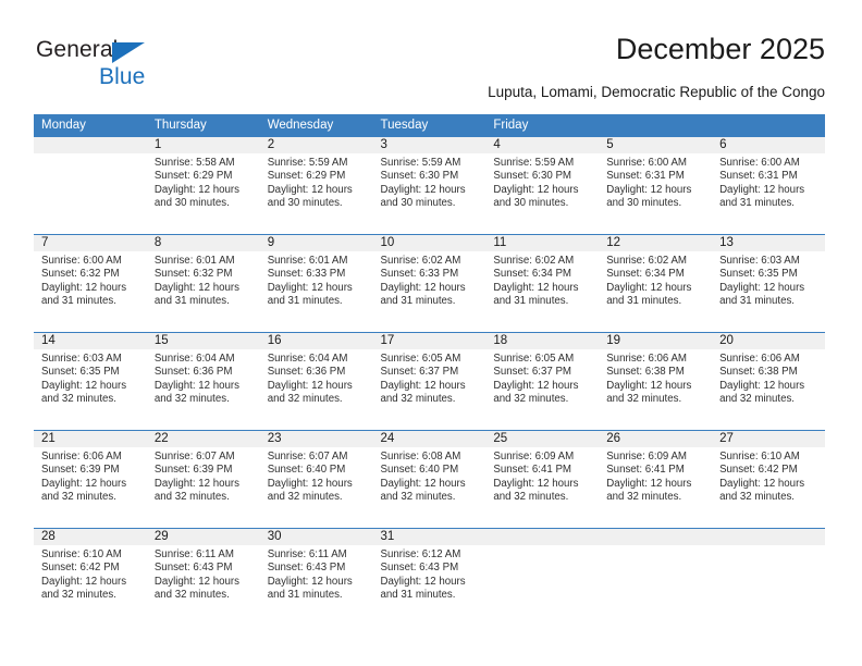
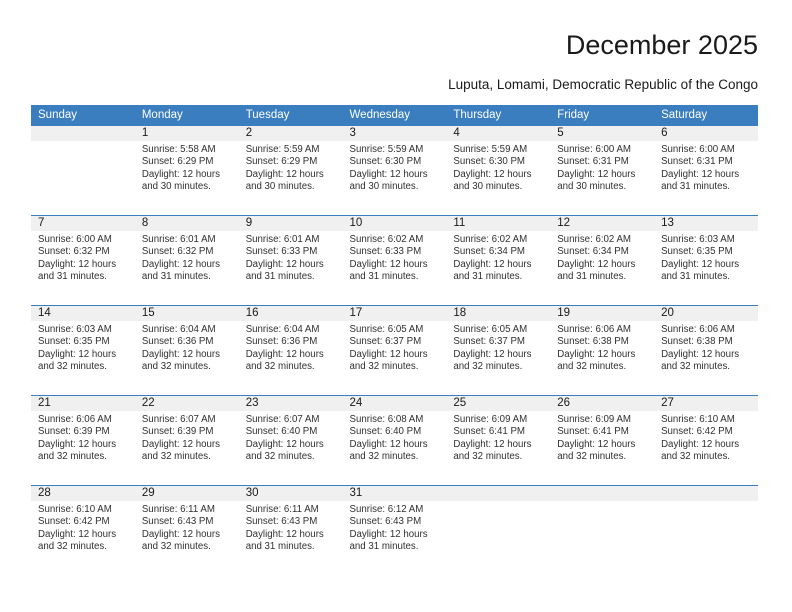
- General
- Blue
  December 2025
  Luputa, Lomami, Democratic Republic of the Congo
+ Sunday
  Monday
- Thursday
+ Tuesday
  Wednesday
- Tuesday
+ Thursday
  Friday
+ Saturday
  1
  Sunrise: 5:58 AM
  Sunset: 6:29 PM
  Daylight: 12 hours and 30 minutes.
  2
  Sunrise: 5:59 AM
  Sunset: 6:29 PM
  Daylight: 12 hours and 30 minutes.
  3
  Sunrise: 5:59 AM
  Sunset: 6:30 PM
  Daylight: 12 hours and 30 minutes.
  4
  Sunrise: 5:59 AM
  Sunset: 6:30 PM
  Daylight: 12 hours and 30 minutes.
  5
  Sunrise: 6:00 AM
  Sunset: 6:31 PM
  Daylight: 12 hours and 30 minutes.
  6
  Sunrise: 6:00 AM
  Sunset: 6:31 PM
  Daylight: 12 hours and 31 minutes.
  7
  Sunrise: 6:00 AM
  Sunset: 6:32 PM
  Daylight: 12 hours and 31 minutes.
  8
  Sunrise: 6:01 AM
  Sunset: 6:32 PM
  Daylight: 12 hours and 31 minutes.
  9
  Sunrise: 6:01 AM
  Sunset: 6:33 PM
  Daylight: 12 hours and 31 minutes.
  10
  Sunrise: 6:02 AM
  Sunset: 6:33 PM
  Daylight: 12 hours and 31 minutes.
  11
  Sunrise: 6:02 AM
  Sunset: 6:34 PM
  Daylight: 12 hours and 31 minutes.
  12
  Sunrise: 6:02 AM
  Sunset: 6:34 PM
  Daylight: 12 hours and 31 minutes.
  13
  Sunrise: 6:03 AM
  Sunset: 6:35 PM
  Daylight: 12 hours and 31 minutes.
  14
  Sunrise: 6:03 AM
  Sunset: 6:35 PM
  Daylight: 12 hours and 32 minutes.
  15
  Sunrise: 6:04 AM
  Sunset: 6:36 PM
  Daylight: 12 hours and 32 minutes.
  16
  Sunrise: 6:04 AM
  Sunset: 6:36 PM
  Daylight: 12 hours and 32 minutes.
  17
  Sunrise: 6:05 AM
  Sunset: 6:37 PM
  Daylight: 12 hours and 32 minutes.
  18
  Sunrise: 6:05 AM
  Sunset: 6:37 PM
  Daylight: 12 hours and 32 minutes.
  19
  Sunrise: 6:06 AM
  Sunset: 6:38 PM
  Daylight: 12 hours and 32 minutes.
  20
  Sunrise: 6:06 AM
  Sunset: 6:38 PM
  Daylight: 12 hours and 32 minutes.
  21
  Sunrise: 6:06 AM
  Sunset: 6:39 PM
  Daylight: 12 hours and 32 minutes.
  22
  Sunrise: 6:07 AM
  Sunset: 6:39 PM
  Daylight: 12 hours and 32 minutes.
  23
  Sunrise: 6:07 AM
  Sunset: 6:40 PM
  Daylight: 12 hours and 32 minutes.
  24
  Sunrise: 6:08 AM
  Sunset: 6:40 PM
  Daylight: 12 hours and 32 minutes.
  25
  Sunrise: 6:09 AM
  Sunset: 6:41 PM
  Daylight: 12 hours and 32 minutes.
  26
  Sunrise: 6:09 AM
  Sunset: 6:41 PM
  Daylight: 12 hours and 32 minutes.
  27
  Sunrise: 6:10 AM
  Sunset: 6:42 PM
  Daylight: 12 hours and 32 minutes.
  28
  Sunrise: 6:10 AM
  Sunset: 6:42 PM
  Daylight: 12 hours and 32 minutes.
  29
  Sunrise: 6:11 AM
  Sunset: 6:43 PM
  Daylight: 12 hours and 32 minutes.
  30
  Sunrise: 6:11 AM
  Sunset: 6:43 PM
  Daylight: 12 hours and 31 minutes.
  31
  Sunrise: 6:12 AM
  Sunset: 6:43 PM
  Daylight: 12 hours and 31 minutes.
